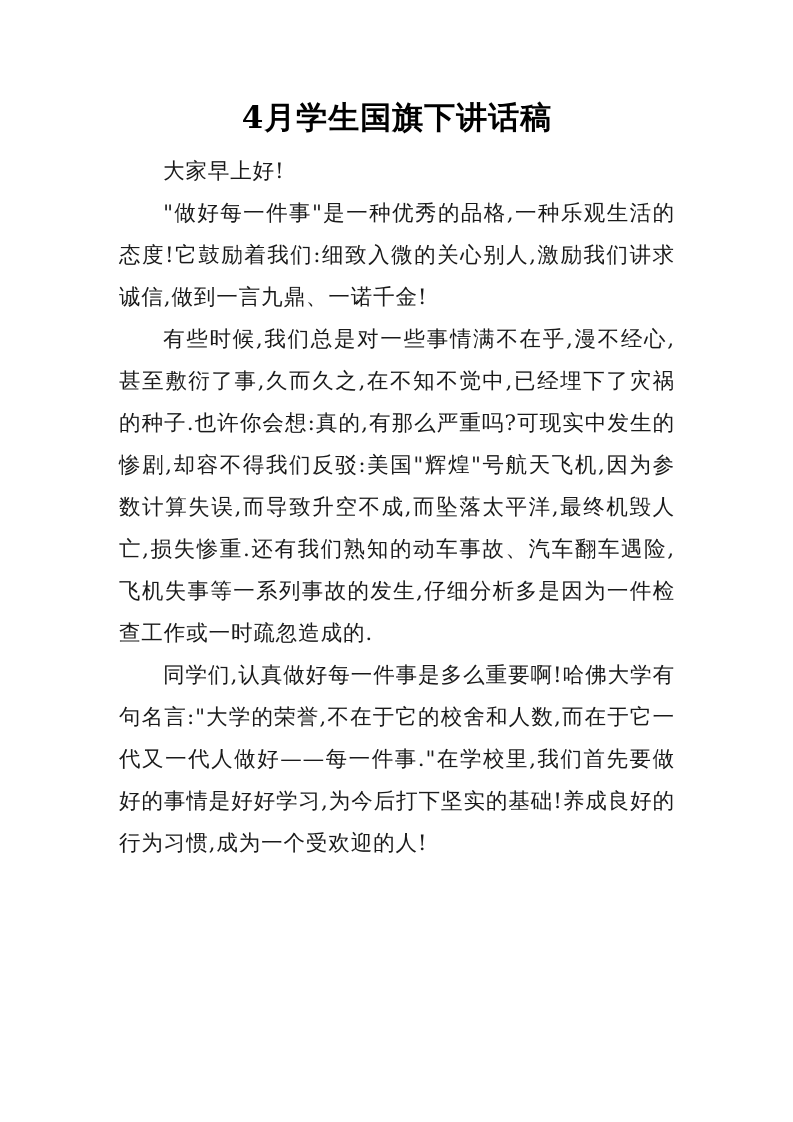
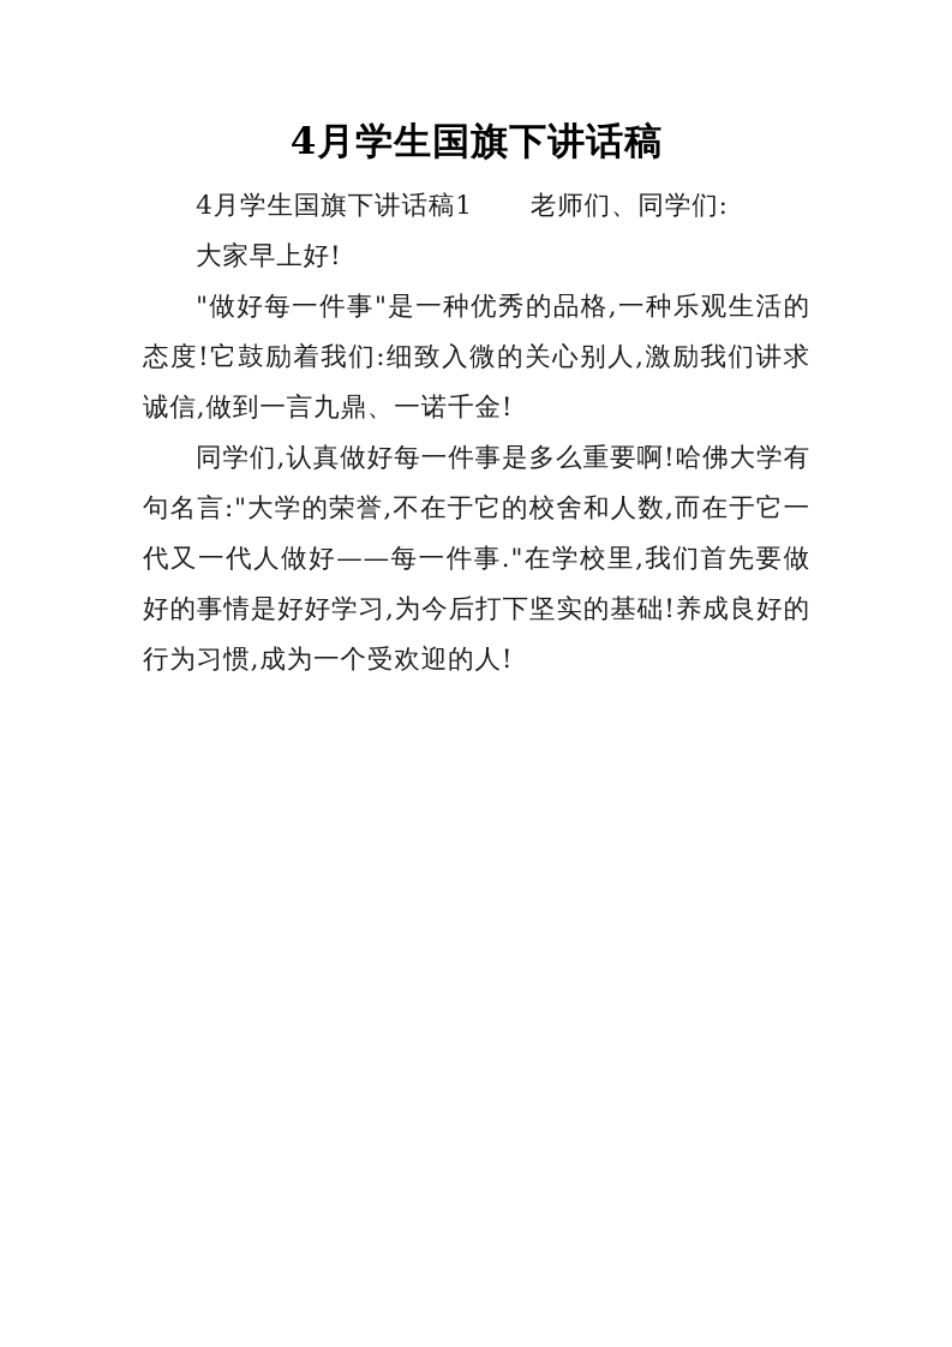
  4月学生国旗下讲话稿
+ 4月学生国旗下讲话稿1 老师们、同学们:
  大家早上好!
  "做好每一件事"是一种优秀的品格,一种乐观生活的态度!它鼓励着我们:细致入微的关心别人,激励我们讲求诚信,做到一言九鼎、一诺千金!
- 有些时候,我们总是对一些事情满不在乎,漫不经心,甚至敷衍了事,久而久之,在不知不觉中,已经埋下了灾祸的种子.也许你会想:真的,有那么严重吗?可现实中发生的惨剧,却容不得我们反驳:美国"辉煌"号航天飞机,因为参数计算失误,而导致升空不成,而坠落太平洋,最终机毁人亡,损失惨重.还有我们熟知的动车事故、汽车翻车遇险,飞机失事等一系列事故的发生,仔细分析多是因为一件检查工作或一时疏忽造成的.
  同学们,认真做好每一件事是多么重要啊!哈佛大学有句名言:"大学的荣誉,不在于它的校舍和人数,而在于它一代又一代人做好——每一件事."在学校里,我们首先要做好的事情是好好学习,为今后打下坚实的基础!养成良好的行为习惯,成为一个受欢迎的人!
